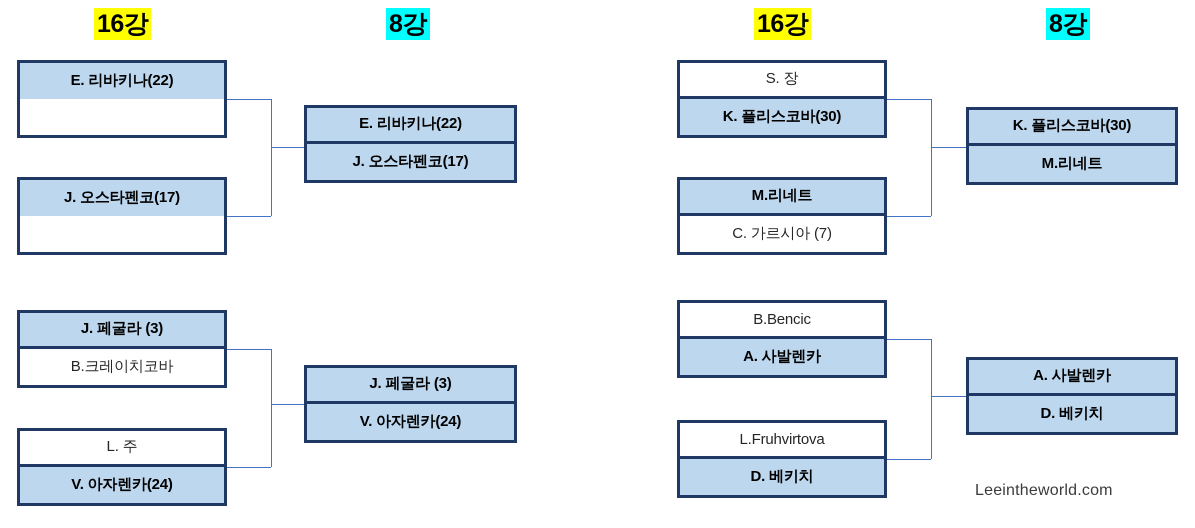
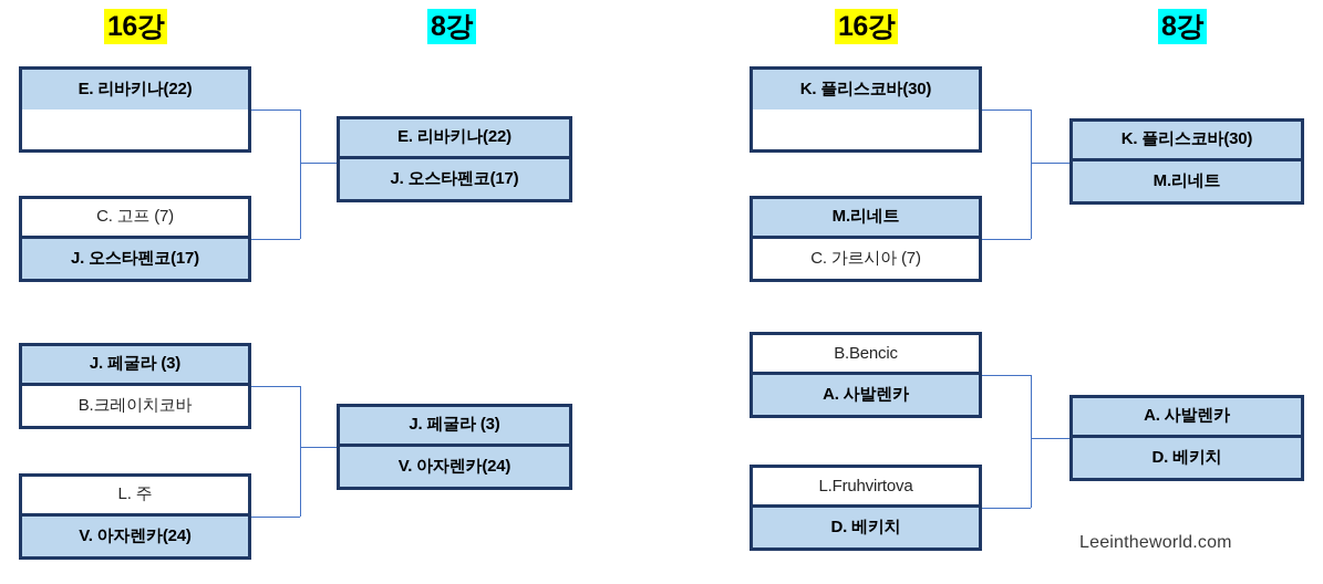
  16강
  8강
  16강
  8강
  E. 리바키나(22)
+ C. 고프 (7)
  J. 오스타펜코(17)
  E. 리바키나(22)
  J. 오스타펜코(17)
  J. 페굴라 (3)
  B.크레이치코바
  L. 주
  V. 아자렌카(24)
  J. 페굴라 (3)
  V. 아자렌카(24)
- S. 장
  K. 플리스코바(30)
  M.리네트
  C. 가르시아 (7)
  K. 플리스코바(30)
  M.리네트
  B.Bencic
  A. 사발렌카
  L.Fruhvirtova
  D. 베키치
  A. 사발렌카
  D. 베키치
  Leeintheworld.com
